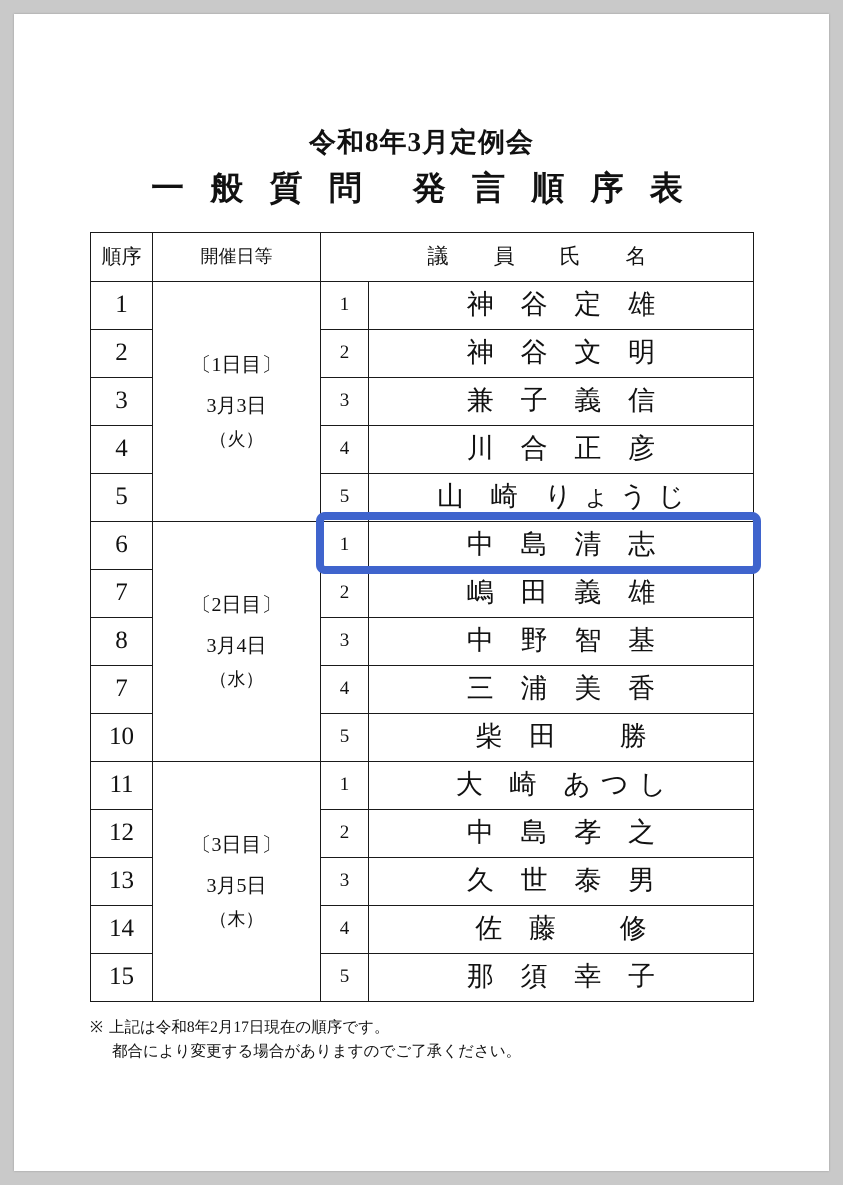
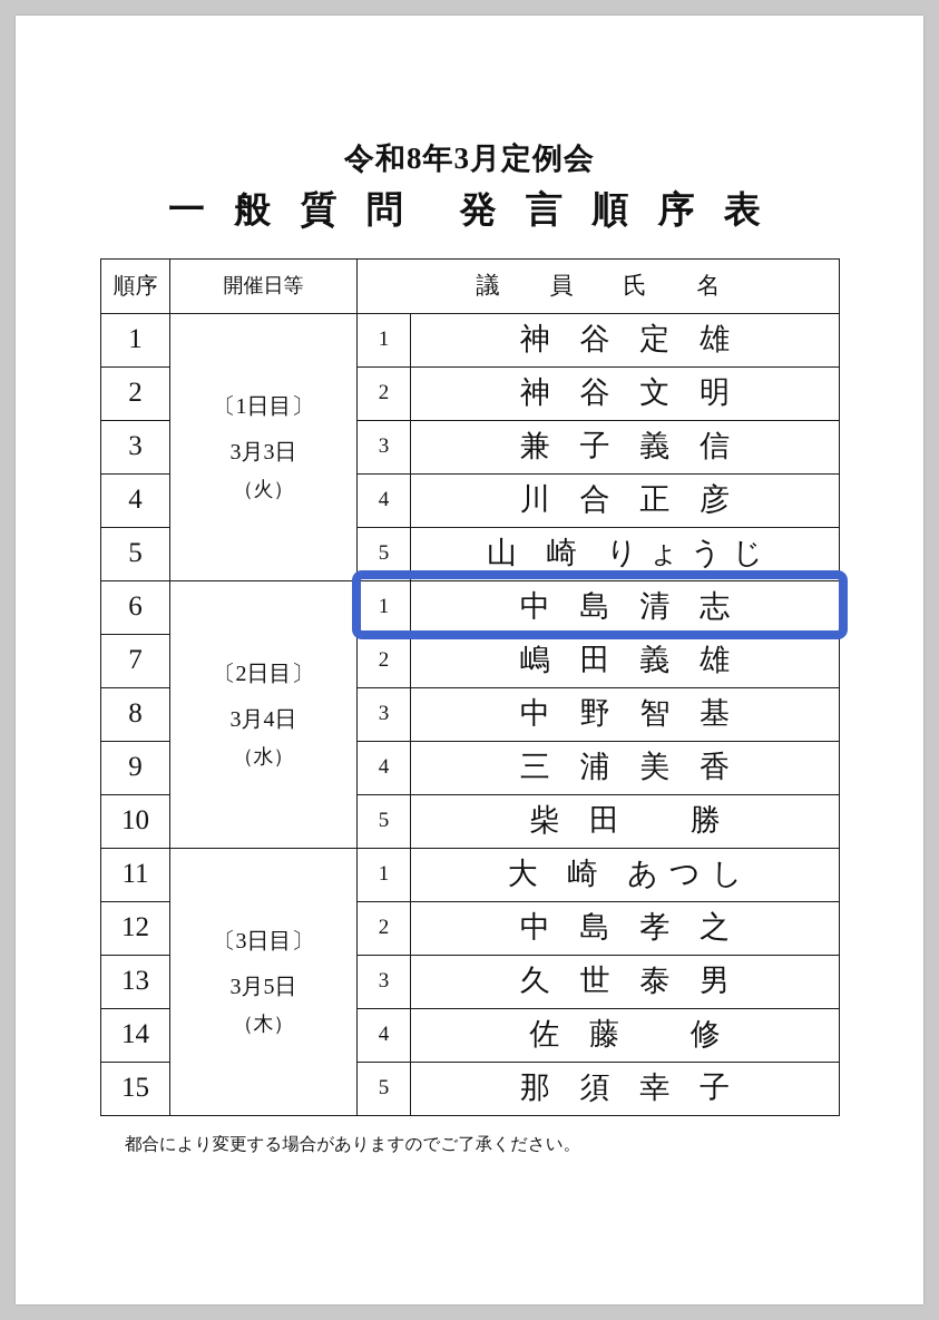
  令和8年3月定例会
  一 般 質 問 発 言 順 序 表
  順序	開催日等	議 員 氏 名
  1	〔1日目〕 3月3日 （火）	1	神 谷 定 雄
  2	2	神 谷 文 明
  3	3	兼 子 義 信
  4	4	川 合 正 彦
  5	5	山 崎 りょうじ
  6	〔2日目〕 3月4日 （水）	1	中 島 清 志
  7	2	嶋 田 義 雄
  8	3	中 野 智 基
- 7	4	三 浦 美 香
+ 9	4	三 浦 美 香
  10	5	柴 田 勝
  11	〔3日目〕 3月5日 （木）	1	大 崎 あつし
  12	2	中 島 孝 之
  13	3	久 世 泰 男
  14	4	佐 藤 修
  15	5	那 須 幸 子
- ※ 上記は令和8年2月17日現在の順序です。
  都合により変更する場合がありますのでご了承ください。
